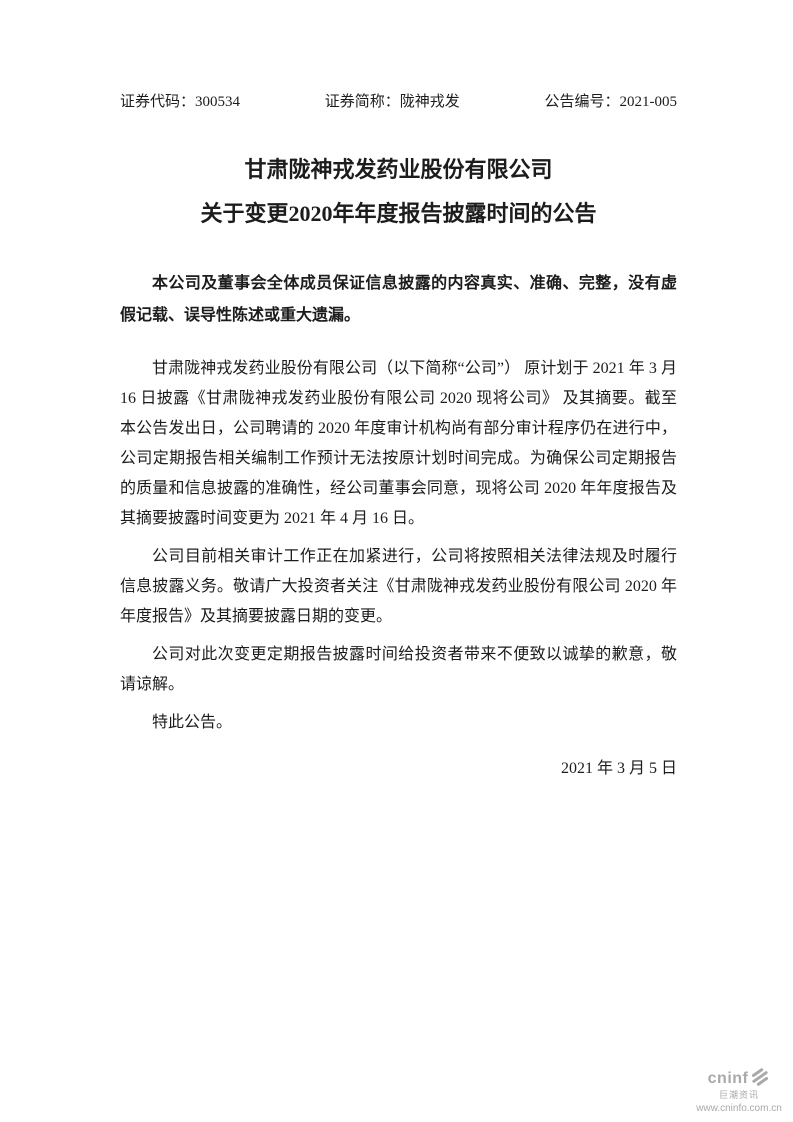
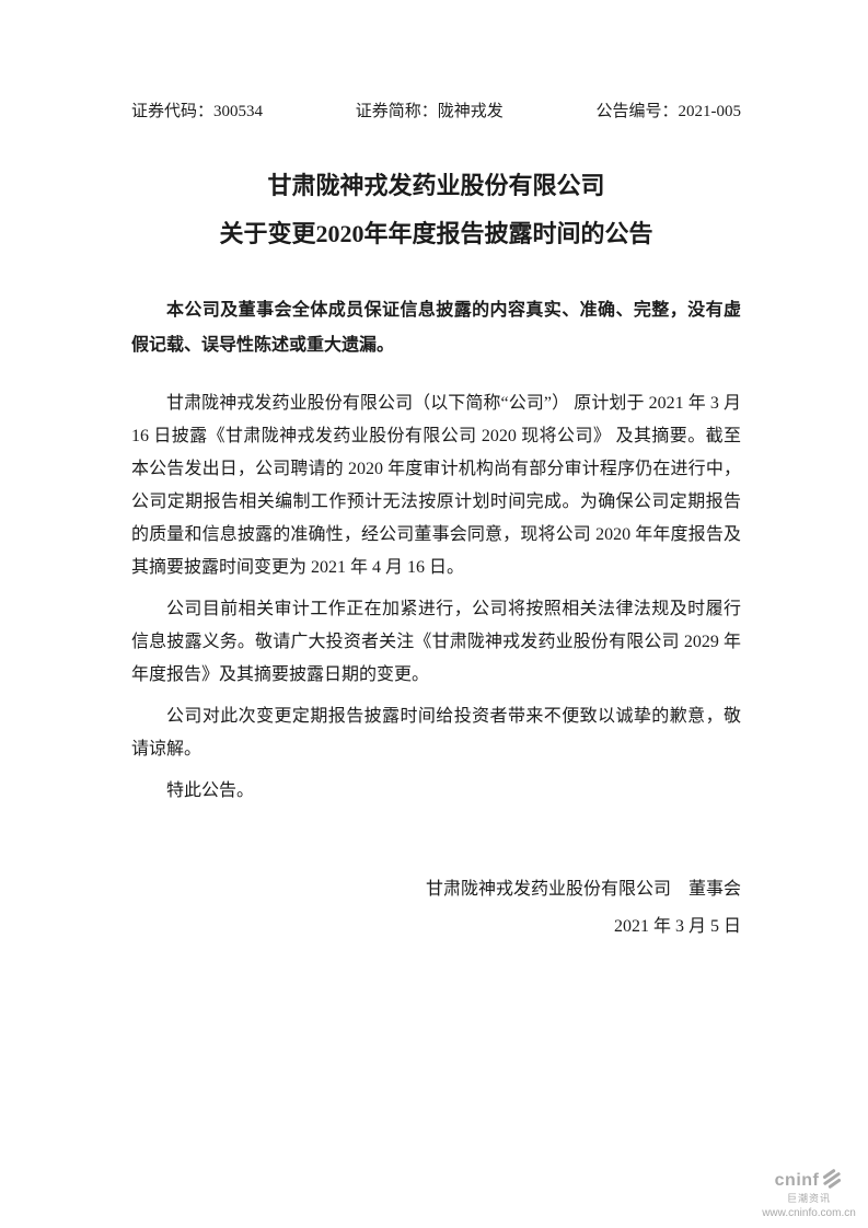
  证券代码：300534
  证券简称：陇神戎发
  公告编号：2021-005
  甘肃陇神戎发药业股份有限公司
  关于变更2020年年度报告披露时间的公告
  本公司及董事会全体成员保证信息披露的内容真实、准确、完整，没有虚假记载、误导性陈述或重大遗漏。
  甘肃陇神戎发药业股份有限公司（以下简称“公司”） 原计划于 2021 年 3 月 16 日披露《甘肃陇神戎发药业股份有限公司 2020 现将公司》 及其摘要。截至本公告发出日，公司聘请的 2020 年度审计机构尚有部分审计程序仍在进行中，公司定期报告相关编制工作预计无法按原计划时间完成。为确保公司定期报告的质量和信息披露的准确性，经公司董事会同意，现将公司 2020 年年度报告及其摘要披露时间变更为 2021 年 4 月 16 日。
- 公司目前相关审计工作正在加紧进行，公司将按照相关法律法规及时履行信息披露义务。敬请广大投资者关注《甘肃陇神戎发药业股份有限公司 2020 年年度报告》及其摘要披露日期的变更。
+ 公司目前相关审计工作正在加紧进行，公司将按照相关法律法规及时履行信息披露义务。敬请广大投资者关注《甘肃陇神戎发药业股份有限公司 2029 年年度报告》及其摘要披露日期的变更。
  公司对此次变更定期报告披露时间给投资者带来不便致以诚挚的歉意，敬请谅解。
  特此公告。
+ 甘肃陇神戎发药业股份有限公司 董事会
  2021 年 3 月 5 日
  cninf
  巨潮资讯
  www.cninfo.com.cn
